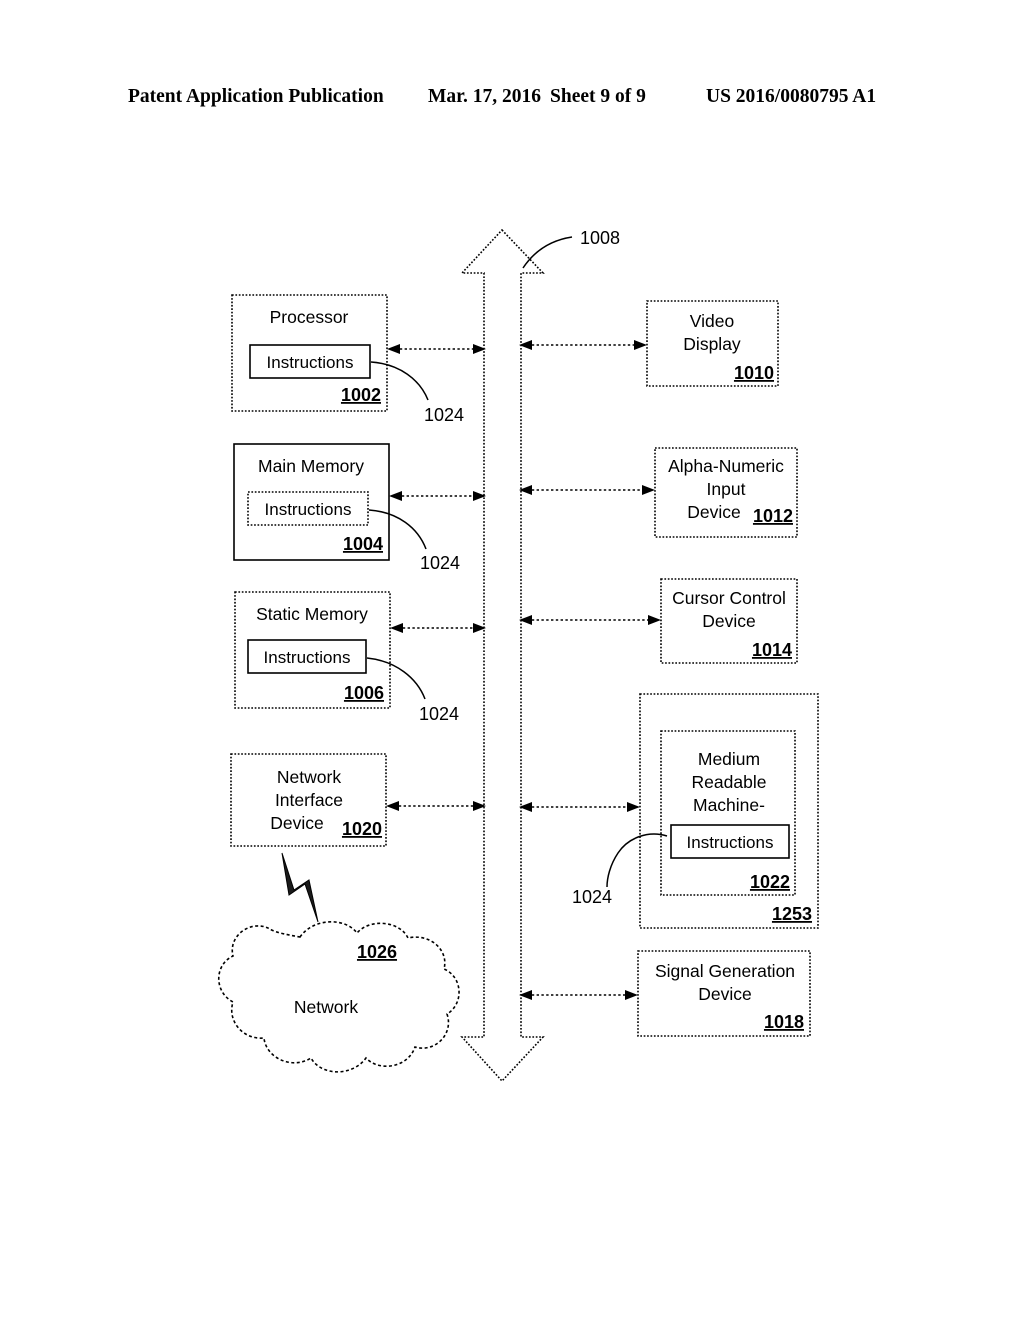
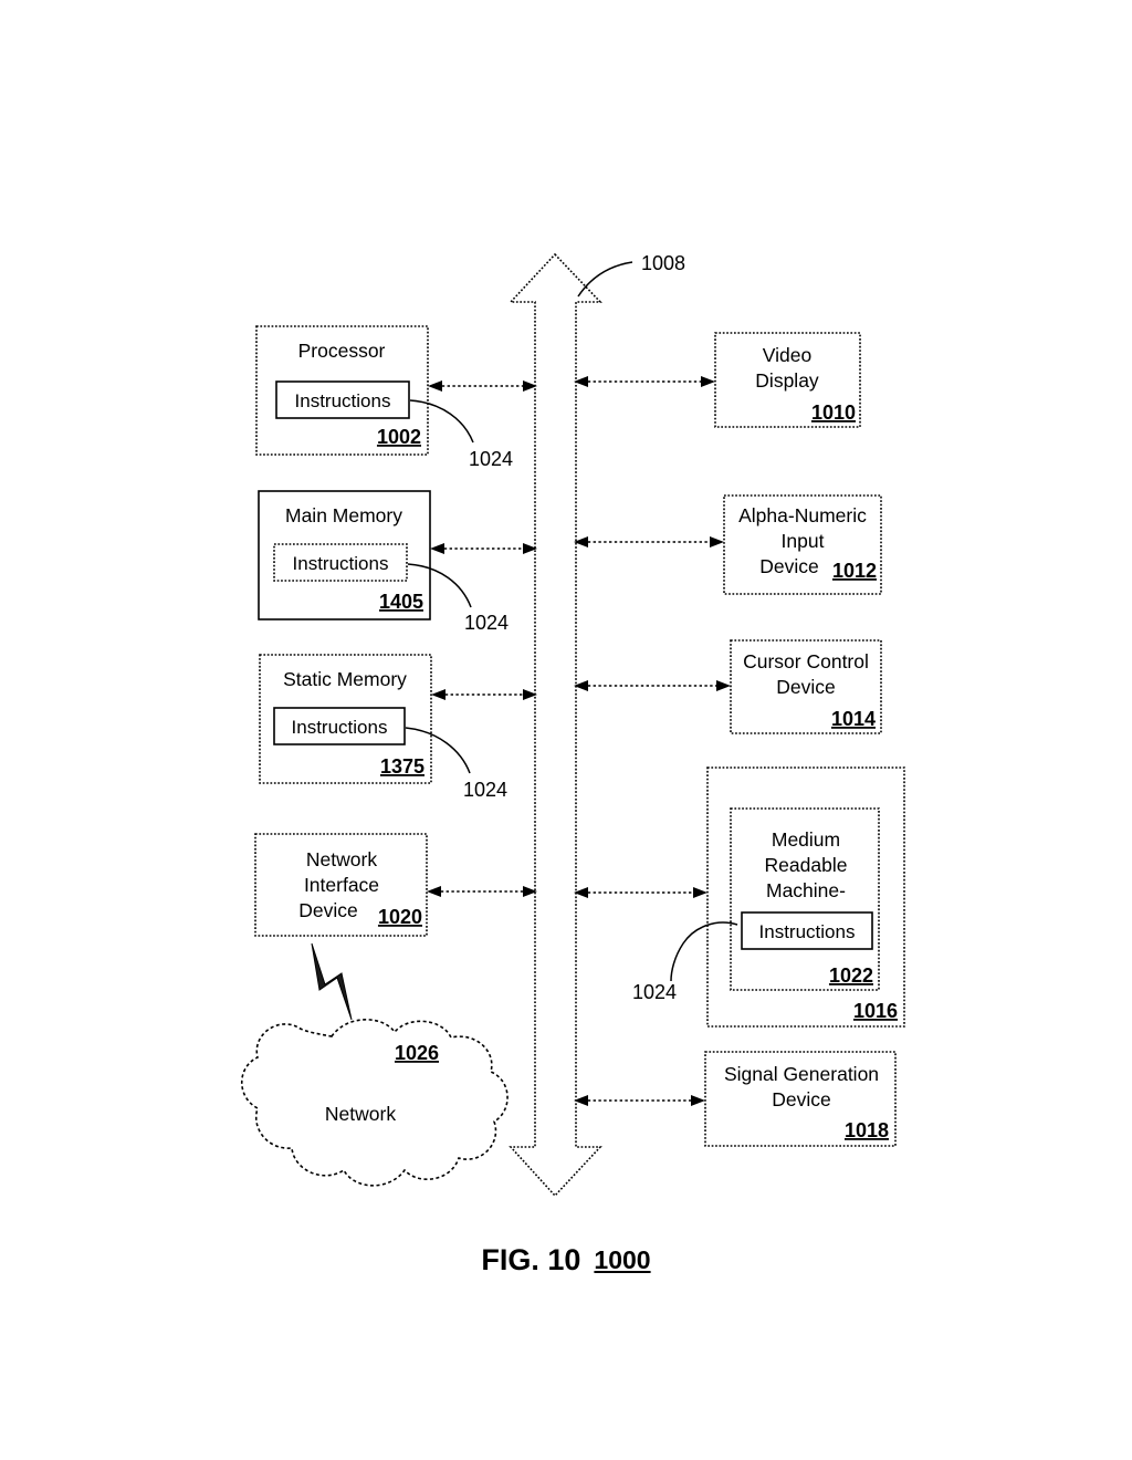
- Patent Application Publication
- Mar. 17, 2016 Sheet 9 of 9
- US 2016/0080795 A1
  1008
  Processor
  Instructions
  1002
  1024
  Main Memory
  Instructions
- 1004
+ 1405
  1024
  Static Memory
  Instructions
- 1006
+ 1375
  1024
  Network
  Interface
  Device
  1020
  1026
  Network
  Video
  Display
  1010
  Alpha-Numeric
  Input
  Device
  1012
  Cursor Control
  Device
  1014
  Medium
  Readable
  Machine-
  Instructions
  1022
- 1253
+ 1016
  1024
  Signal Generation
  Device
  1018
+ FIG. 10 1000
